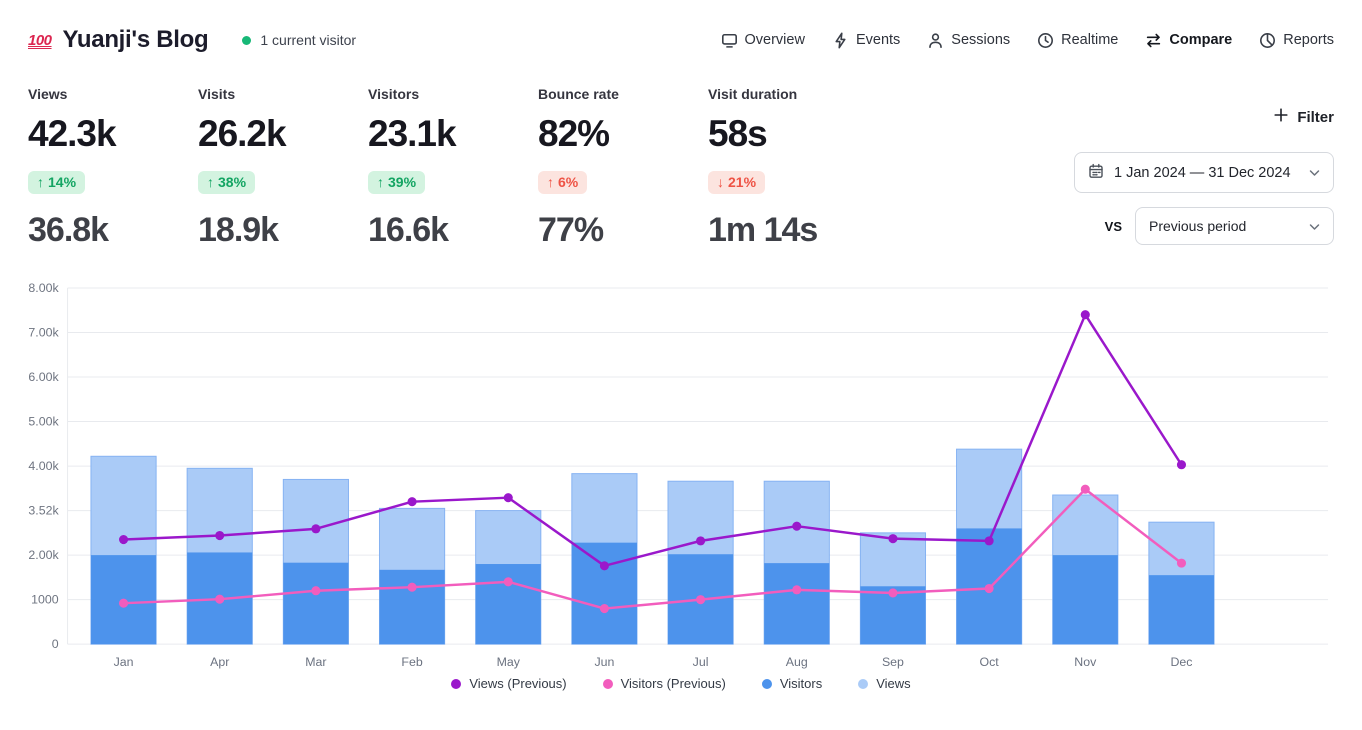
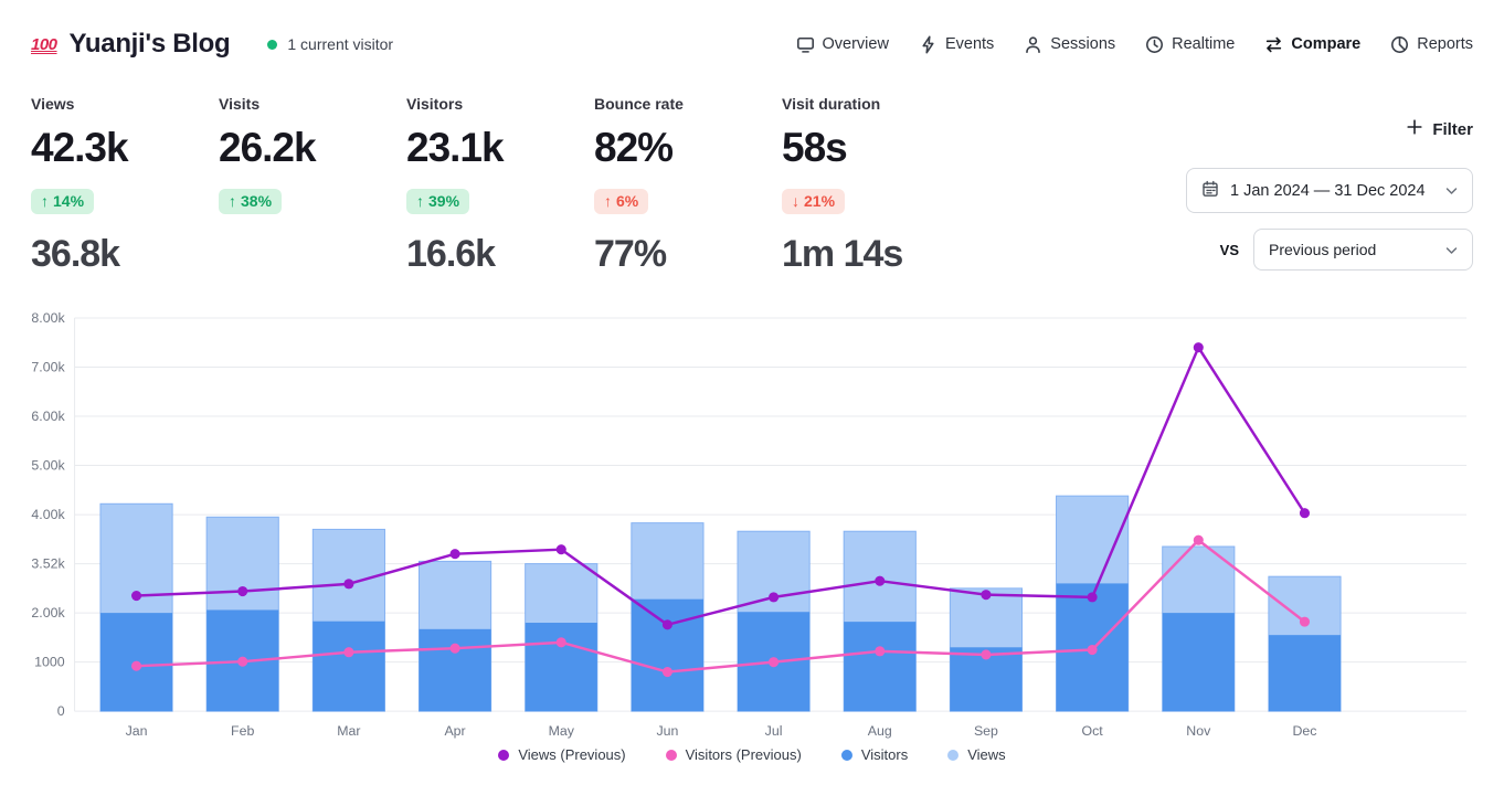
  100
  Yuanji's Blog
  1 current visitor
  Overview
  Events
  Sessions
  Realtime
  Compare
  Reports
  Views
  42.3k
  ↑
  14%
  36.8k
  Visits
  26.2k
  ↑
  38%
- 18.9k
  Visitors
  23.1k
  ↑
  39%
  16.6k
  Bounce rate
  82%
  ↑
  6%
  77%
  Visit duration
  58s
  ↓
  21%
  1m 14s
  Filter
  1 Jan 2024 — 31 Dec 2024
  VS
  Previous period
  8.00k
  7.00k
  6.00k
  5.00k
  4.00k
  3.52k
  2.00k
  1000
  0
  Jan
- Apr
+ Feb
  Mar
- Feb
+ Apr
  May
  Jun
  Jul
  Aug
  Sep
  Oct
  Nov
  Dec
  Views (Previous)
  Visitors (Previous)
  Visitors
  Views
